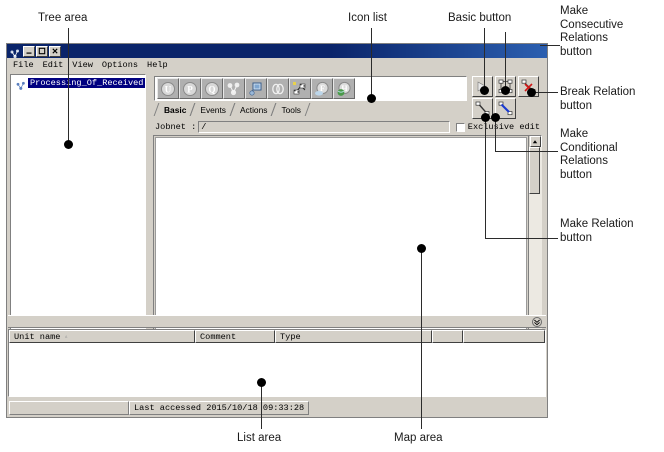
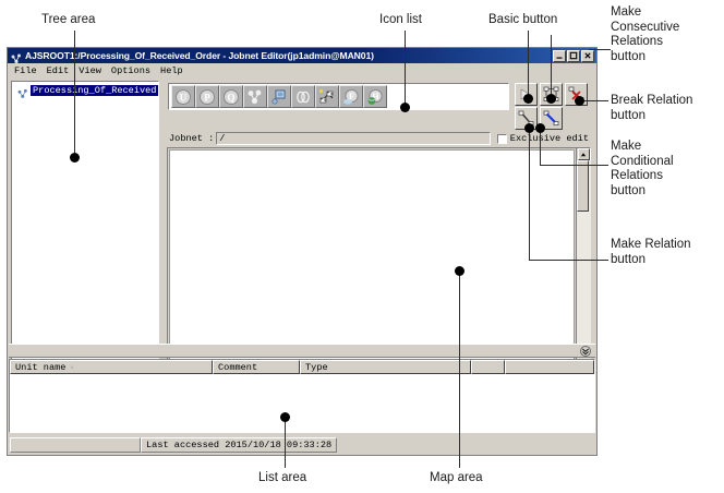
+ AJSROOT1:/Processing_Of_Received_Order - Jobnet Editor(jp1admin@MAN01)
  File
  Edit
  View
  Options
  Help
  Processng_Of_Received
  U
  P
  Q
  F
  H
- Basic
- Events
- Actions
- Tools
  Jobnet :
  /
  Excusive edit
  Unit name
  Comment
  Type
  Last accessed 2015/10/18 09:33:28
  Tree area
  Icon list
  Basic button
  Make
  Consecutive
  Relations
  button
  Break Relation
  button
  Make
  Conditional
  Relations
  button
  Make Relation
  button
  List area
  Map area
